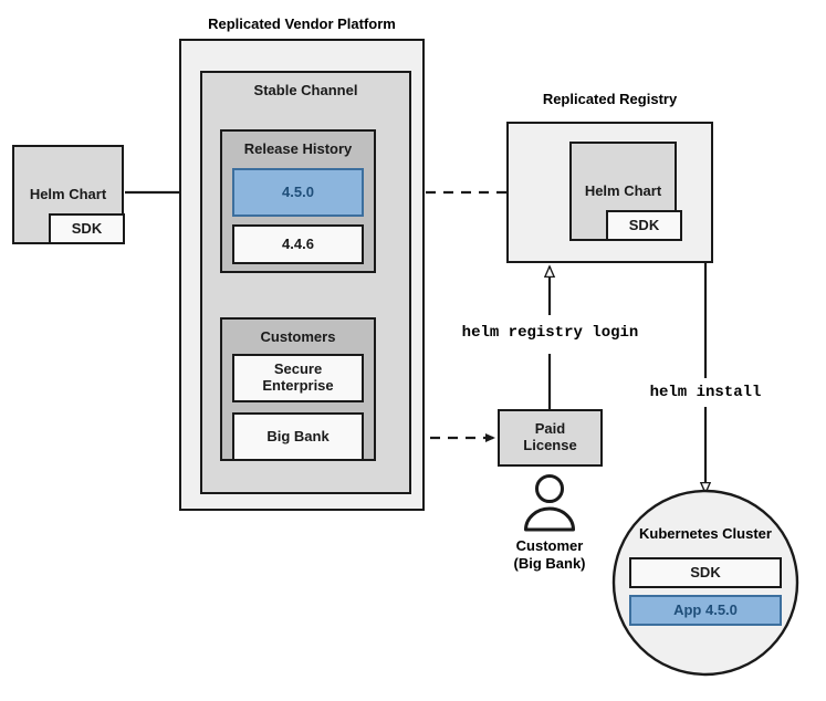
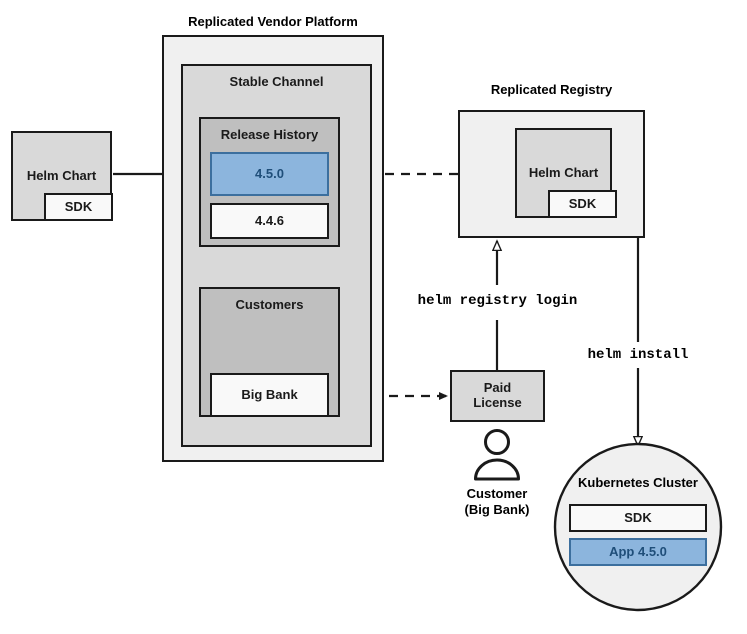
  Replicated Vendor Platform
  Stable Channel
  Release History
  4.5.0
  4.4.6
  Customers
- Secure
- Enterprise
  Big Bank
  Helm Chart
  SDK
  Replicated Registry
  Helm Chart
  SDK
  Paid
  License
  Customer
  (Big Bank)
  helm registry login
  helm install
  Kubernetes Cluster
  SDK
  App 4.5.0
